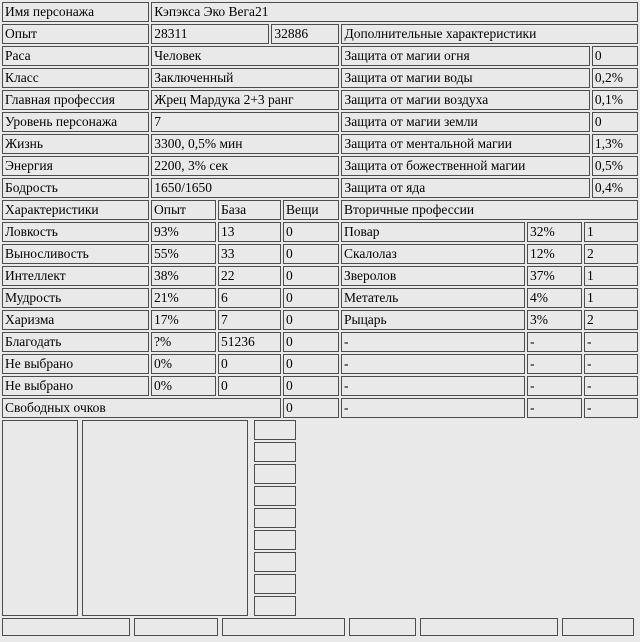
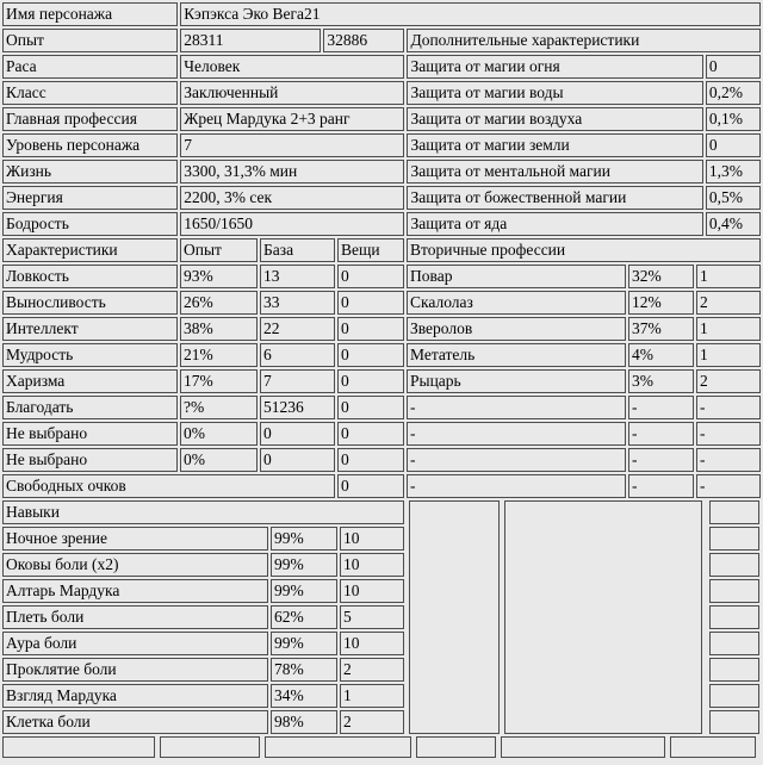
  Имя персонажа	Кэпэкса Эко Вега21
  Опыт	28311	32886	Дополнительные характеристики
  Раса	Человек	Защита от магии огня	0
  Класс	Заключенный	Защита от магии воды	0,2%
  Главная профессия	Жрец Мардука 2+3 ранг	Защита от магии воздуха	0,1%
  Уровень персонажа	7	Защита от магии земли	0
- Жизнь	3300, 0,5% мин	Защита от ментальной магии	1,3%
+ Жизнь	3300, 31,3% мин	Защита от ментальной магии	1,3%
  Энергия	2200, 3% сек	Защита от божественной магии	0,5%
  Бодрость	1650/1650	Защита от яда	0,4%
  Характеристики	Опыт	База	Вещи	Вторичные профессии
  Ловкость	93%	13	0	Повар	32%	1
- Выносливость	55%	33	0	Скалолаз	12%	2
+ Выносливость	26%	33	0	Скалолаз	12%	2
  Интеллект	38%	22	0	Зверолов	37%	1
  Мудрость	21%	6	0	Метатель	4%	1
  Харизма	17%	7	0	Рыцарь	3%	2
  Благодать	?%	51236	0	-	-	-
  Не выбрано	0%	0	0	-	-	-
  Не выбрано	0%	0	0	-	-	-
  Свободных очков	0	-	-	-
+ Навыки
+ Ночное зрение	99%	10
+ Оковы боли (x2)	99%	10
+ Алтарь Мардука	99%	10
+ Плеть боли	62%	5
+ Аура боли	99%	10
+ Проклятие боли	78%	2
+ Взгляд Мардука	34%	1
+ Клетка боли	98%	2
